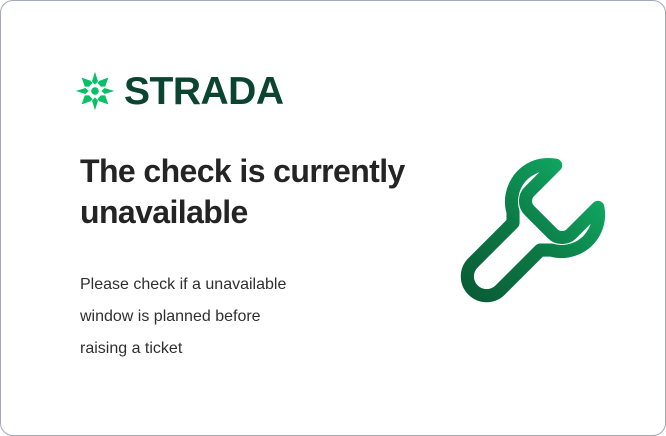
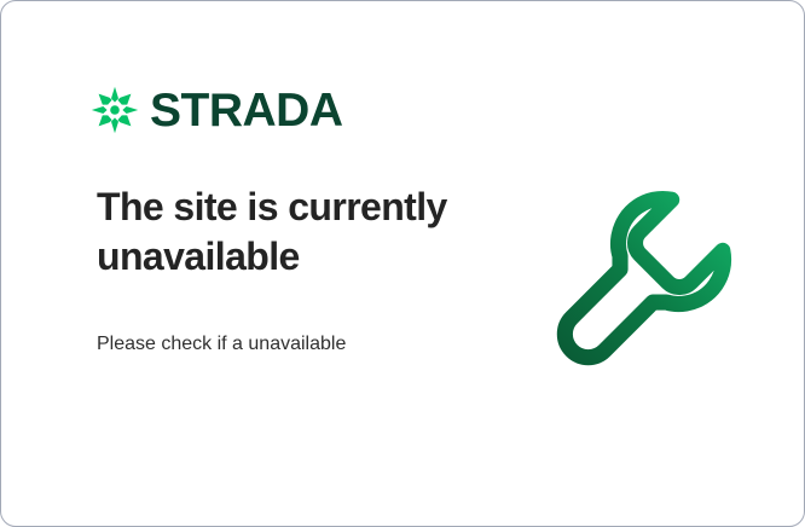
  STRADA
- The check is currently unavailable
+ The site is currently unavailable
  Please check if a unavailable
- window is planned before
- raising a ticket
